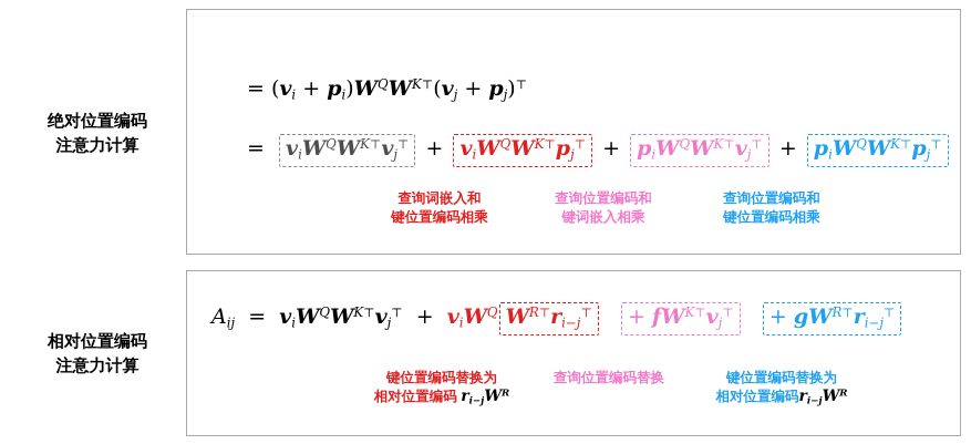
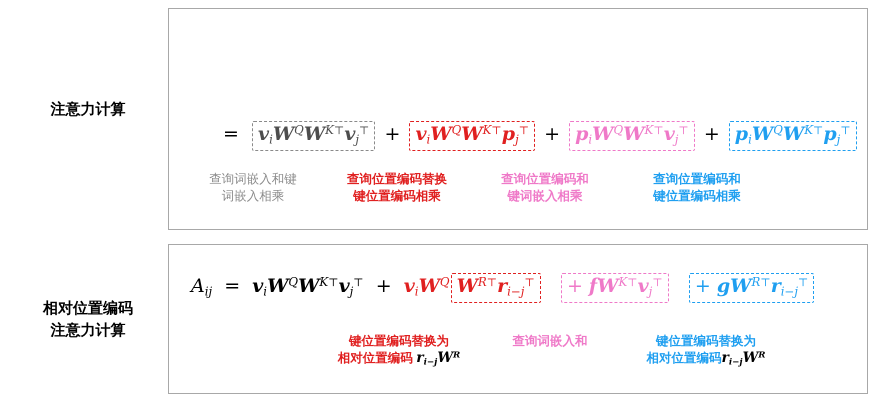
- 绝对位置编码
  注意力计算
- = (vi + pi)WQWK⊤(vj + pj)⊤
  = viWQWK⊤vj⊤ + viWQWK⊤pj⊤ + piWQWK⊤vj⊤ + piWQWK⊤pj⊤
+ 查询词嵌入和键
+ 词嵌入相乘
- 查询词嵌入和
+ 查询位置编码替换
  键位置编码相乘
  查询位置编码和
  键词嵌入相乘
  查询位置编码和
  键位置编码相乘
  相对位置编码
  注意力计算
  Aij = viWQWK⊤vj⊤ + viWQ WR⊤ri−j⊤ + fWK⊤vj⊤ + gWR⊤ri−j⊤
  键位置编码替换为
  相对位置编码 ri−jWR
- 查询位置编码替换
+ 查询词嵌入和
  键位置编码替换为
  相对位置编码ri−jWR
